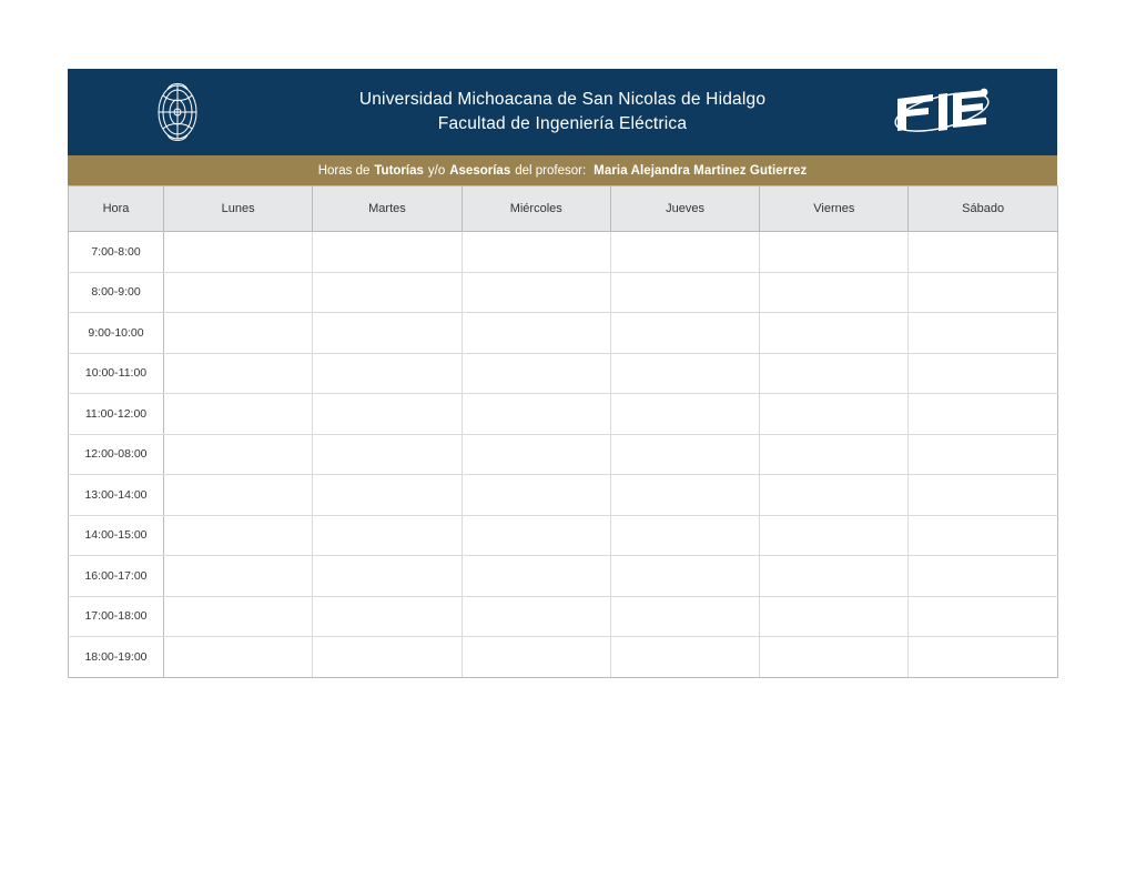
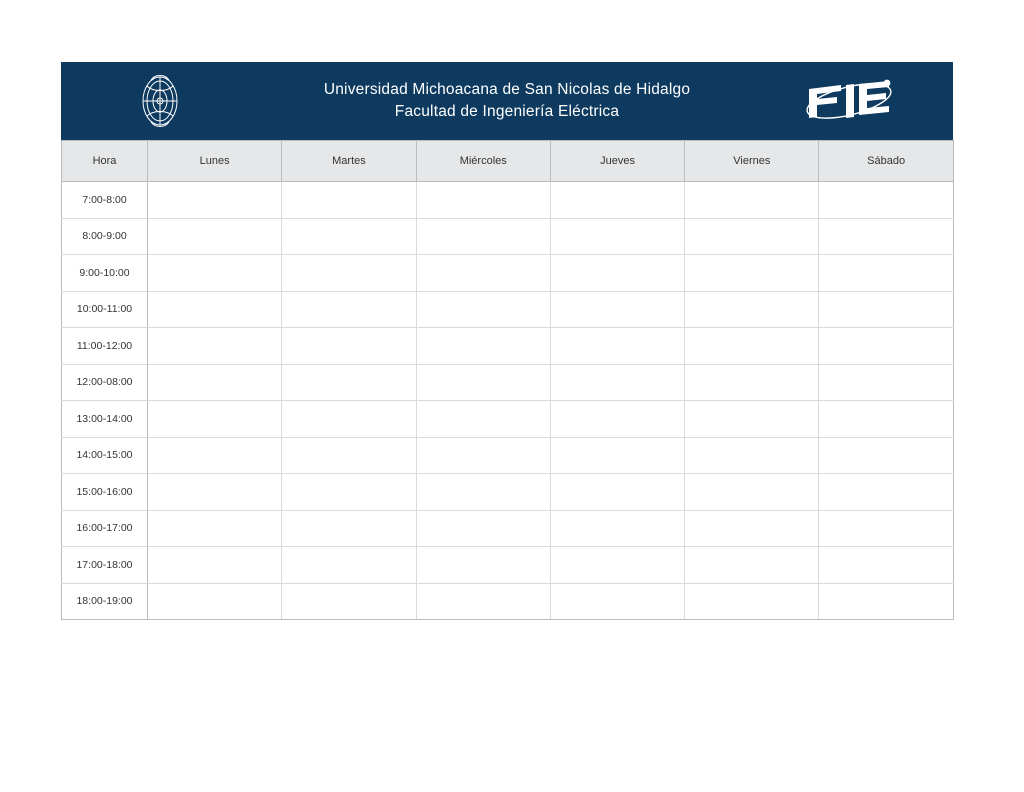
  Universidad Michoacana de San Nicolas de Hidalgo
  Facultad de Ingeniería Eléctrica
- Horas de
- Tutorías
- y/o
- Asesorías
- del profesor:
- Maria Alejandra Martinez Gutierrez
  Hora	Lunes	Martes	Miércoles	Jueves	Viernes	Sábado
  7:00-8:00
  8:00-9:00
  9:00-10:00
  10:00-11:00
  11:00-12:00
  12:00-08:00
  13:00-14:00
  14:00-15:00
+ 15:00-16:00
  16:00-17:00
  17:00-18:00
  18:00-19:00
